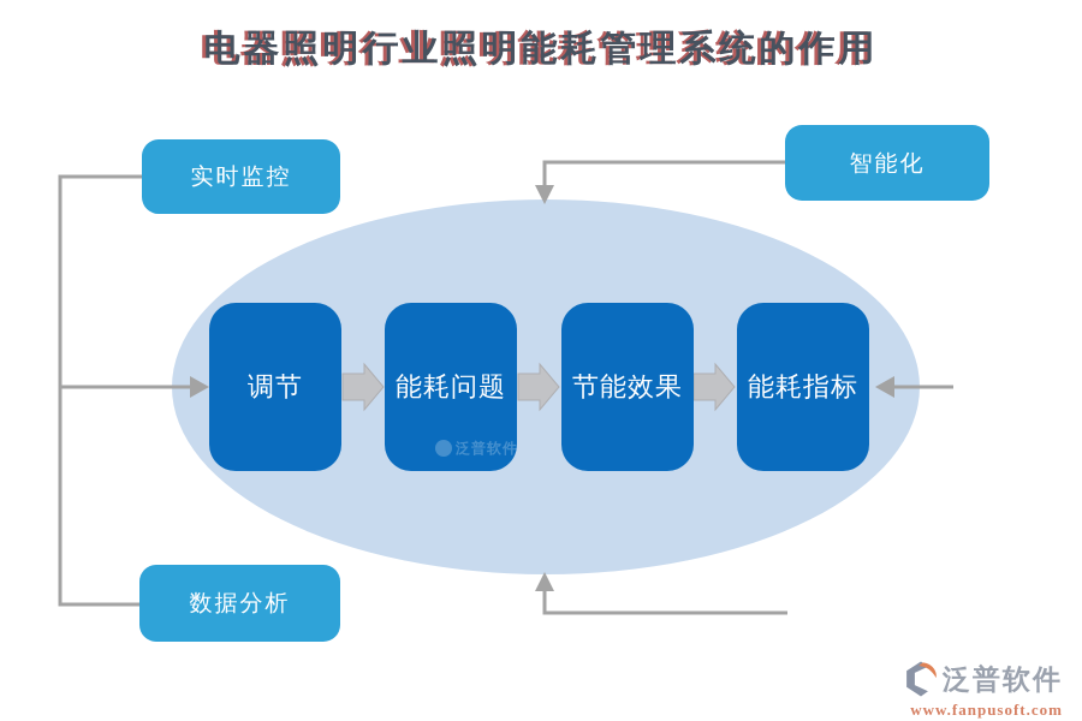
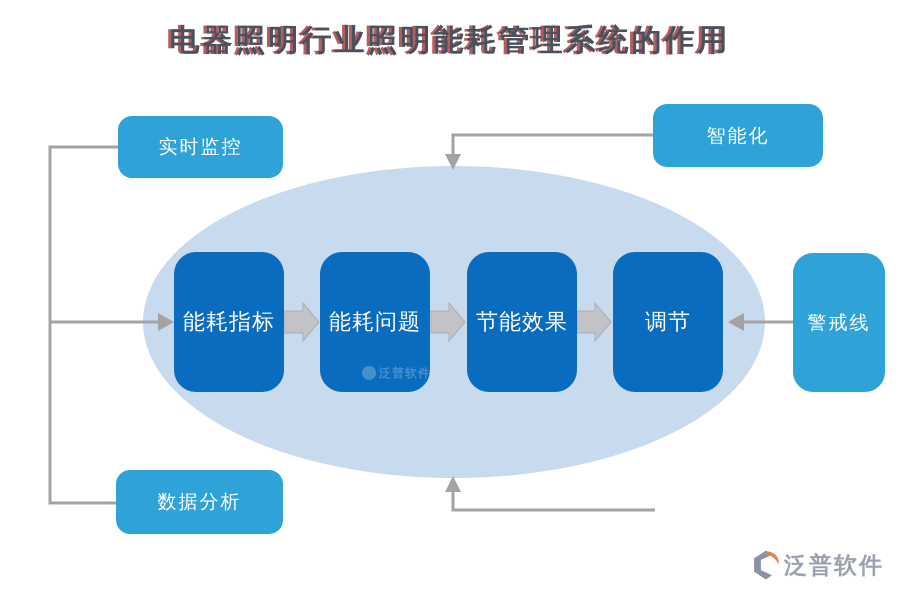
  电器照明行业照明能耗管理系统的作用
- 调节
+ 能耗指标
  能耗问题
  节能效果
- 能耗指标
+ 调节
  实时监控
  智能化
  数据分析
+ 警戒线
  泛普软件
  泛普软件
- www.fanpusoft.com
